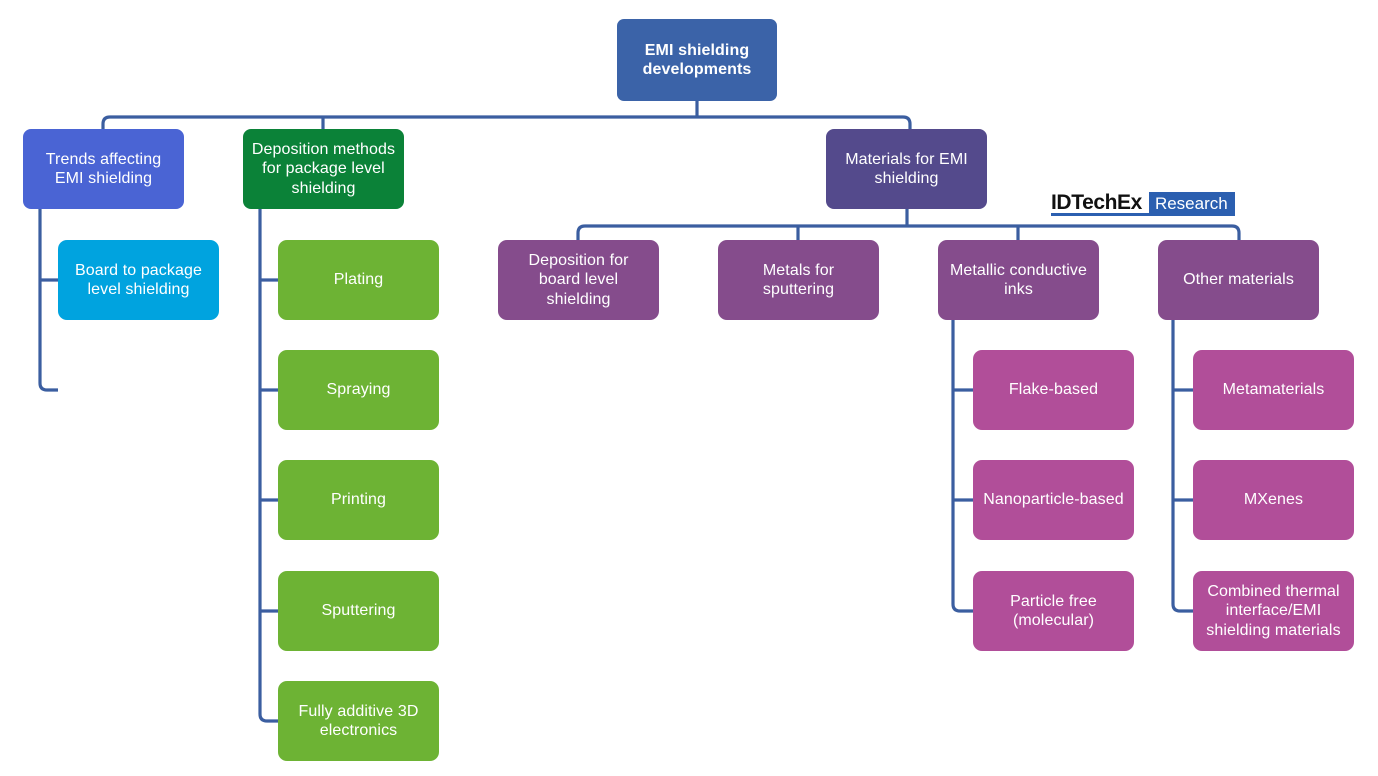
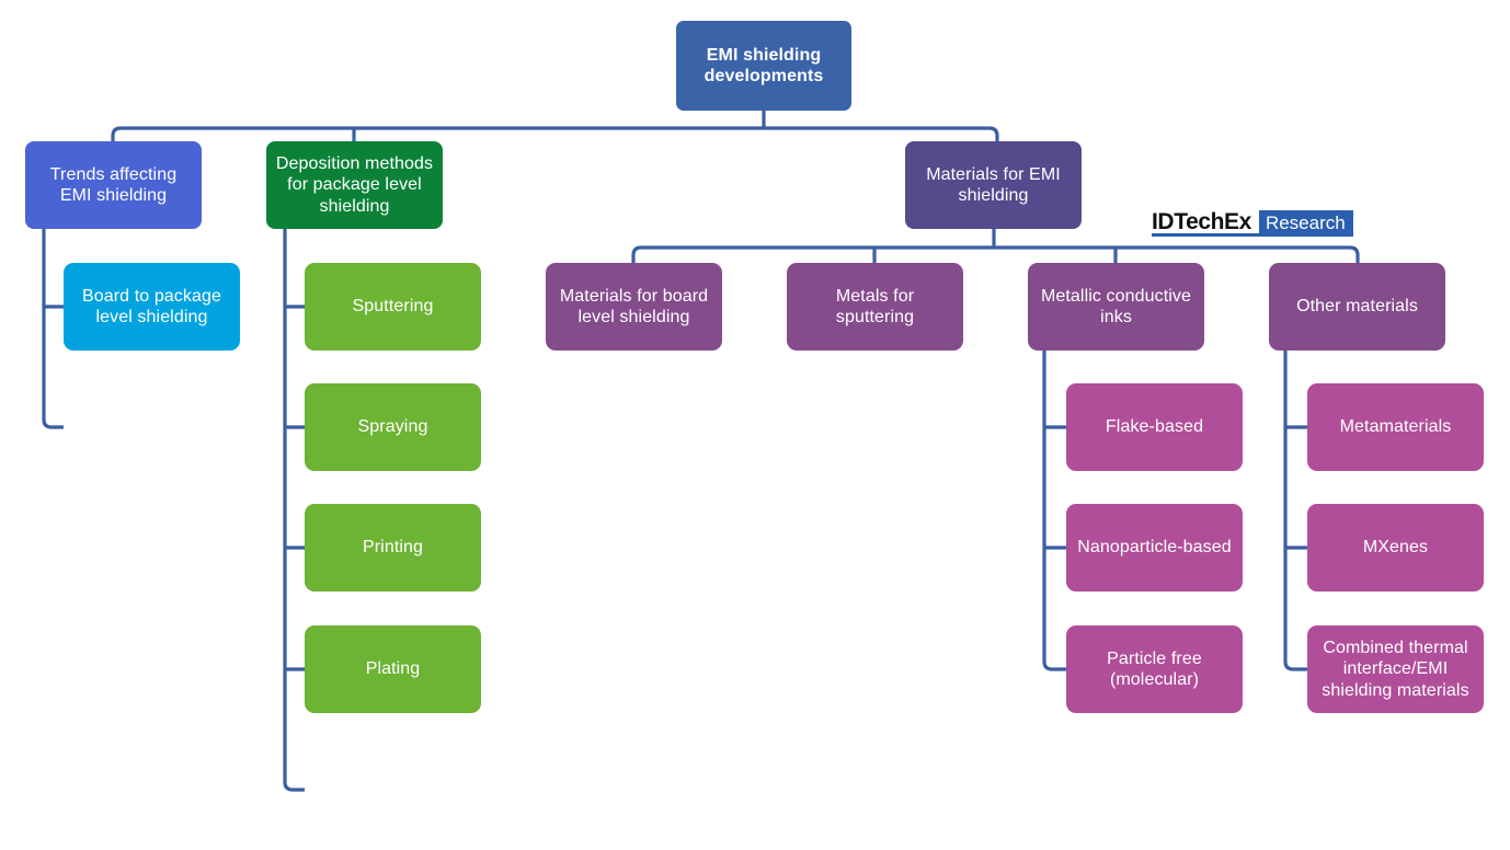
  EMI shielding developments
  Trends affecting EMI shielding
  Board to package level shielding
  Deposition methods for package level shielding
- Plating
+ Sputtering
  Spraying
  Printing
- Sputtering
+ Plating
- Fully additive 3D electronics
  Materials for EMI shielding
- Deposition for board level shielding
+ Materials for board level shielding
  Metals for sputtering
  Metallic conductive inks
  Other materials
  Flake-based
  Nanoparticle-based
  Particle free (molecular)
  Metamaterials
  MXenes
  Combined thermal interface/EMI shielding materials
  IDTechEx
  Research
